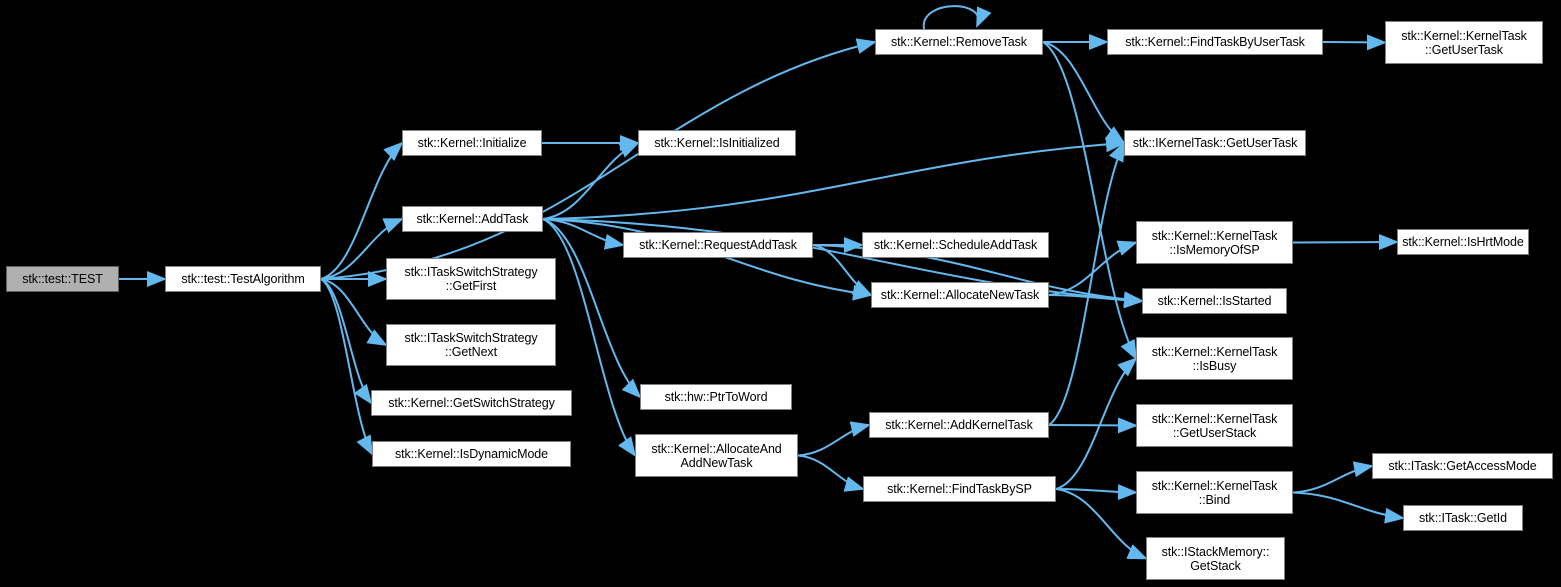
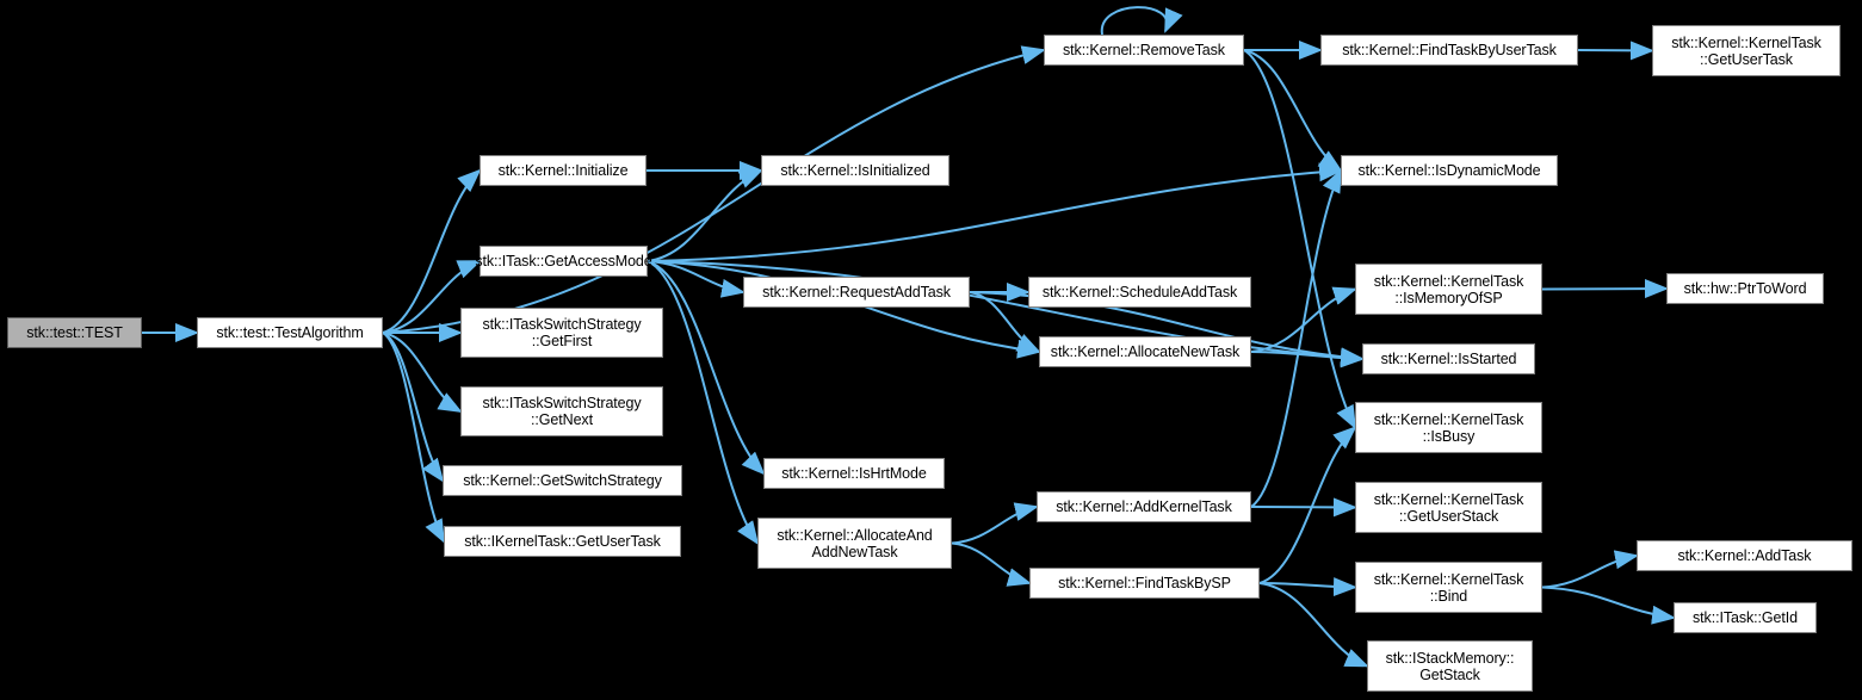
  stk::test::TEST
  stk::test::TestAlgorithm
  stk::Kernel::Initialize
  stk::Kernel::IsInitialized
- stk::Kernel::AddTask
+ stk::ITask::GetAccessMode
  stk::ITaskSwitchStrategy
  ::GetFirst
  stk::ITaskSwitchStrategy
  ::GetNext
  stk::Kernel::GetSwitchStrategy
- stk::Kernel::IsDynamicMode
+ stk::IKernelTask::GetUserTask
  stk::Kernel::RequestAddTask
- stk::hw::PtrToWord
+ stk::Kernel::IsHrtMode
  stk::Kernel::AllocateAnd
  AddNewTask
  stk::Kernel::RemoveTask
  stk::Kernel::FindTaskByUserTask
  stk::Kernel::KernelTask
  ::GetUserTask
- stk::IKernelTask::GetUserTask
+ stk::Kernel::IsDynamicMode
  stk::Kernel::ScheduleAddTask
  stk::Kernel::AllocateNewTask
  stk::Kernel::KernelTask
  ::IsMemoryOfSP
- stk::Kernel::IsHrtMode
+ stk::hw::PtrToWord
  stk::Kernel::IsStarted
  stk::Kernel::KernelTask
  ::IsBusy
  stk::Kernel::AddKernelTask
  stk::Kernel::KernelTask
  ::GetUserStack
  stk::Kernel::FindTaskBySP
  stk::Kernel::KernelTask
  ::Bind
- stk::ITask::GetAccessMode
+ stk::Kernel::AddTask
  stk::ITask::GetId
  stk::IStackMemory::
  GetStack
